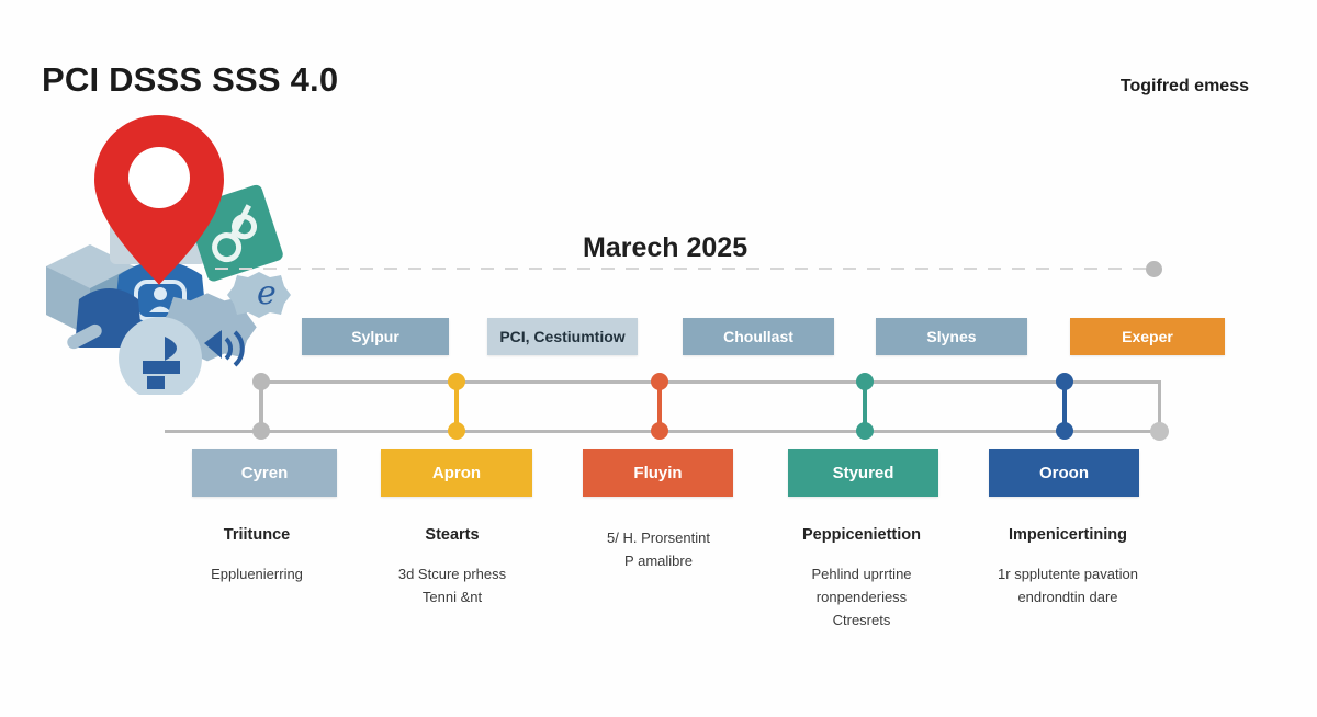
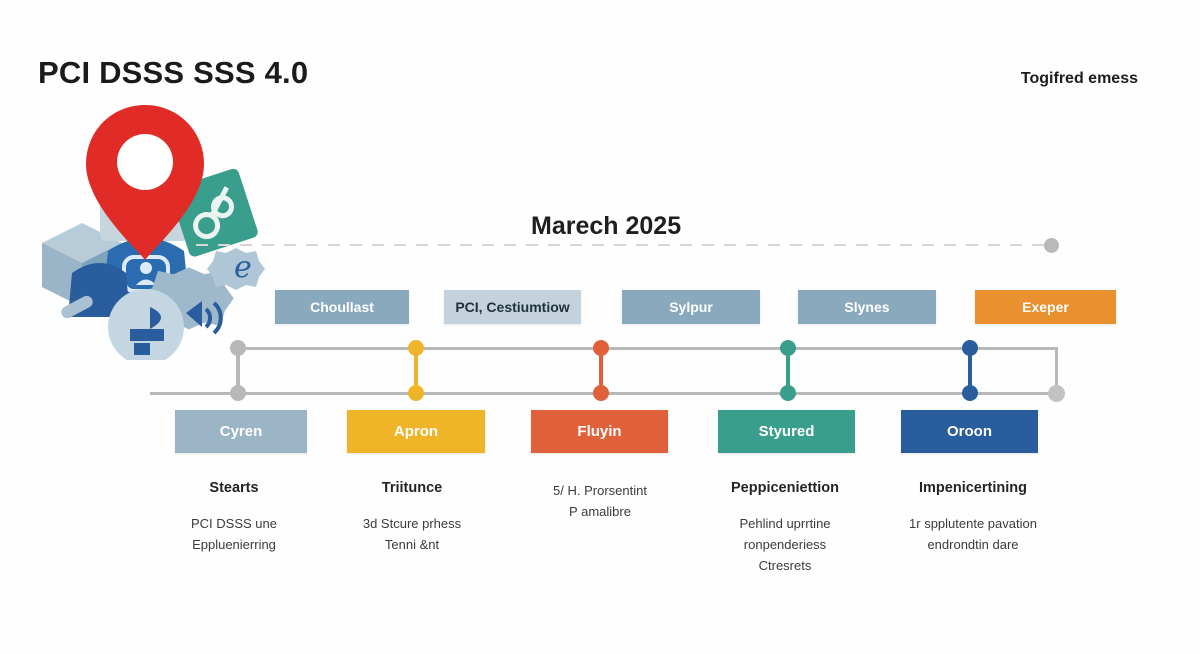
  e
  PCI DSSS SSS 4.0
  Togifred emess
  Marech 2025
- Sylpur
+ Choullast
  PCI, Cestiumtiow
- Choullast
+ Sylpur
  Slynes
  Exeper
  Cyren
  Apron
  Fluyin
  Styured
  Oroon
- Triitunce
+ Stearts
+ PCI DSSS une
  Eppluenierring
- Stearts
+ Triitunce
  3d Stcure prhess
  Tenni &nt
  5/ H. Prorsentint
  P amalibre
  Peppiceniettion
  Pehlind uprrtine
  ronpenderiess
  Ctresrets
  Impenicertining
  1r spplutente pavation
  endrondtin dare
